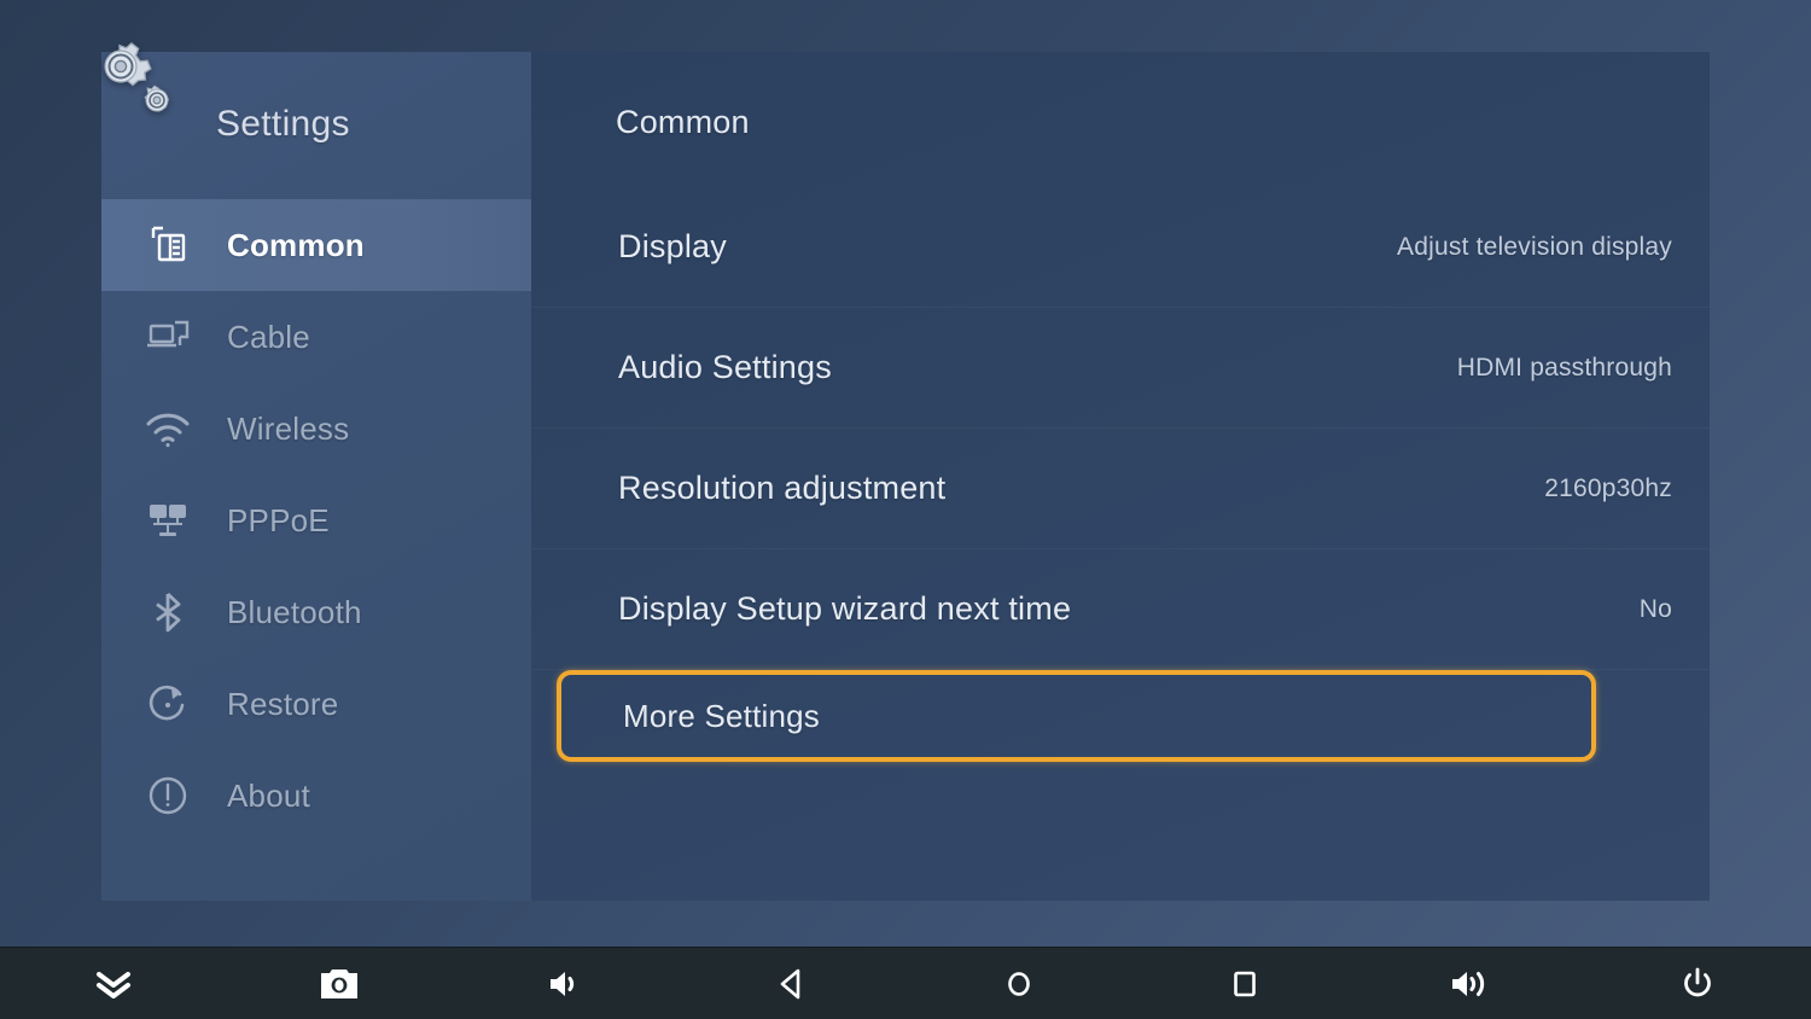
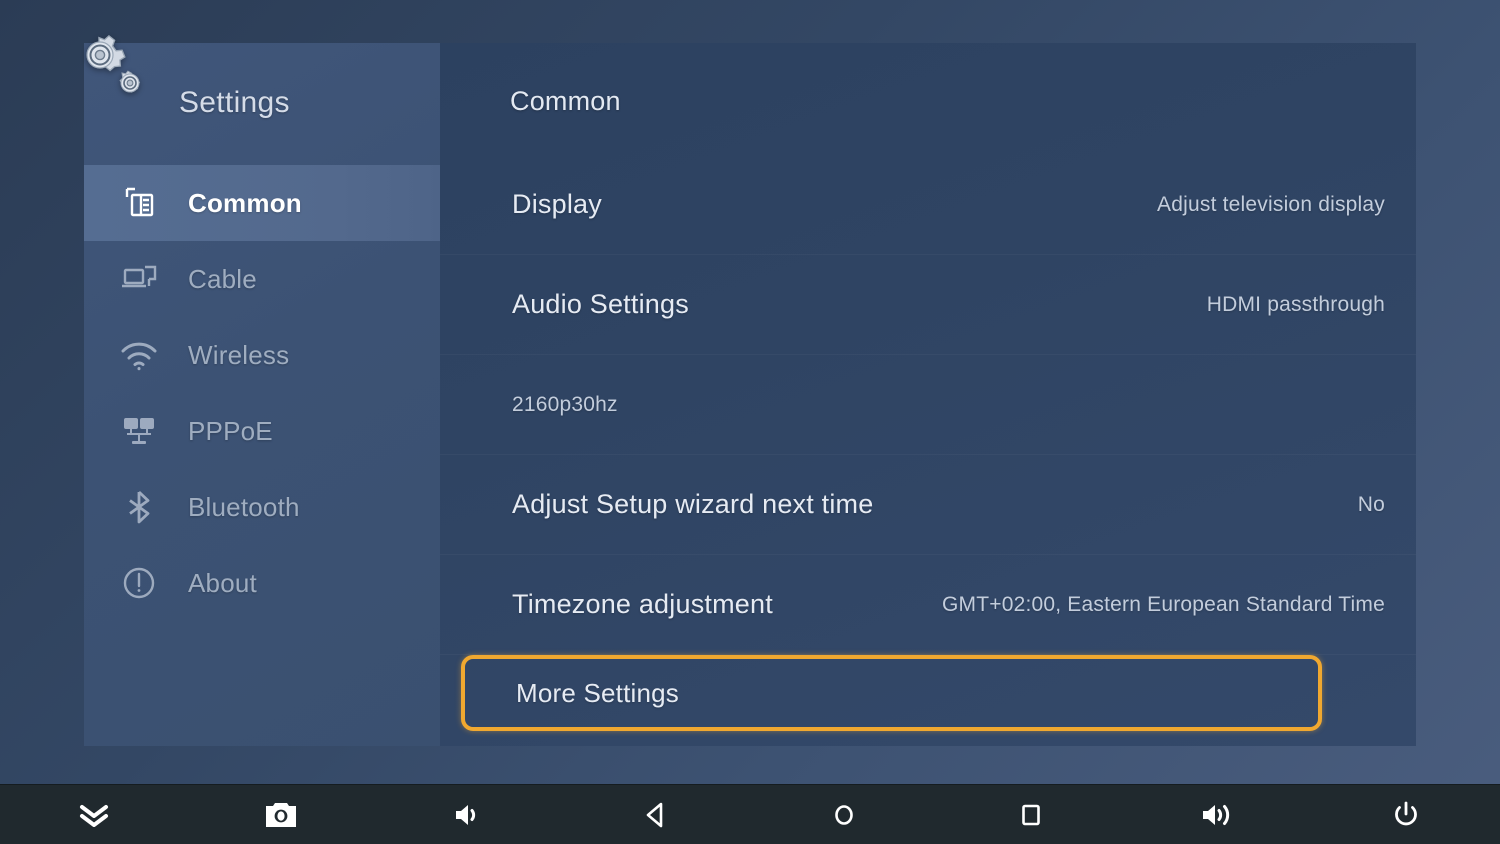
  Settings
  Common
  Cable
  Wireless
  PPPoE
  Bluetooth
- Restore
  About
  Common
  Display
  Adjust television display
  Audio Settings
  HDMI passthrough
- Resolution adjustment
  2160p30hz
- Display Setup wizard next time
+ Adjust Setup wizard next time
  No
+ Timezone adjustment
+ GMT+02:00, Eastern European Standard Time
  More Settings
